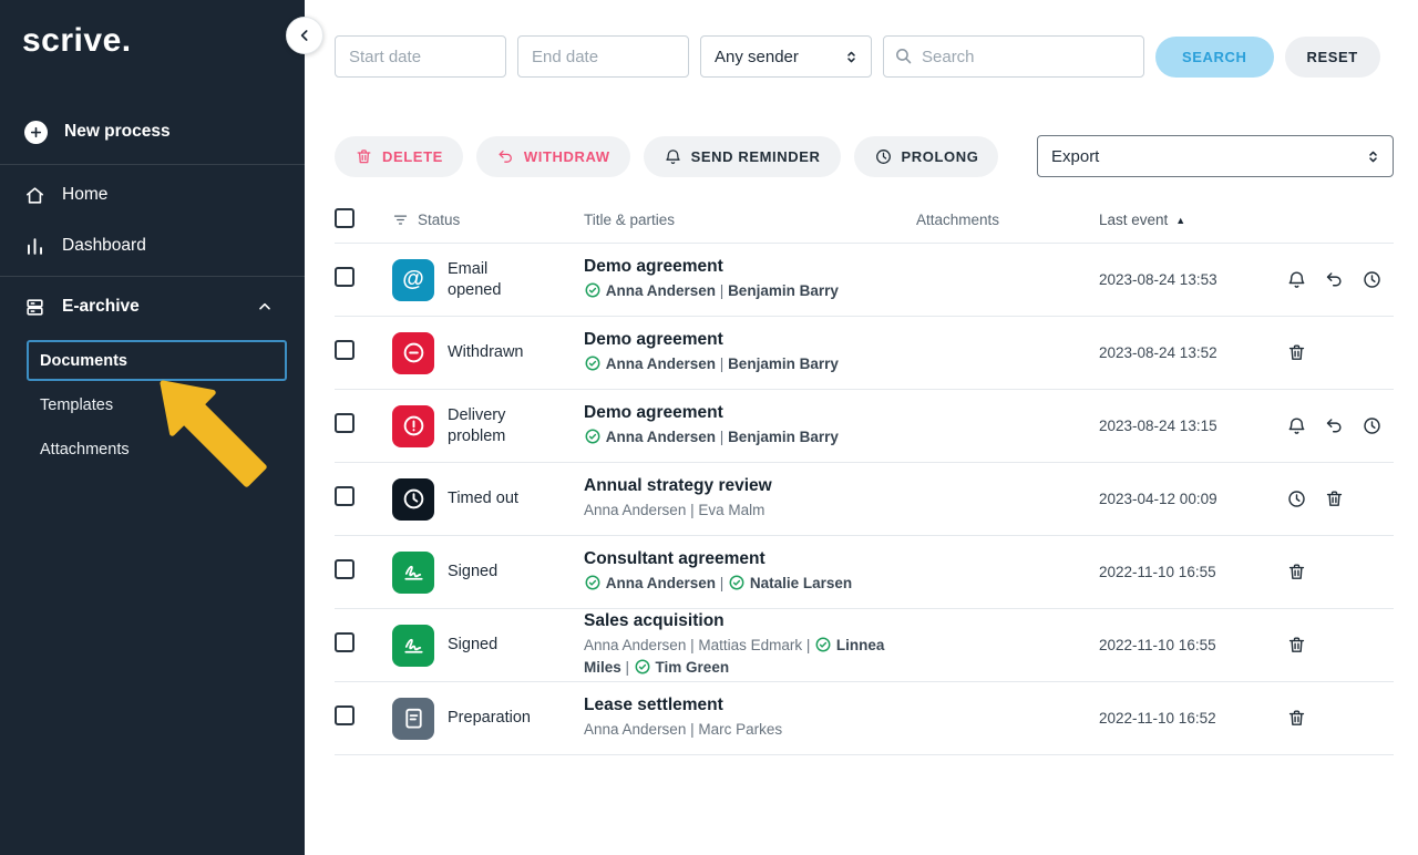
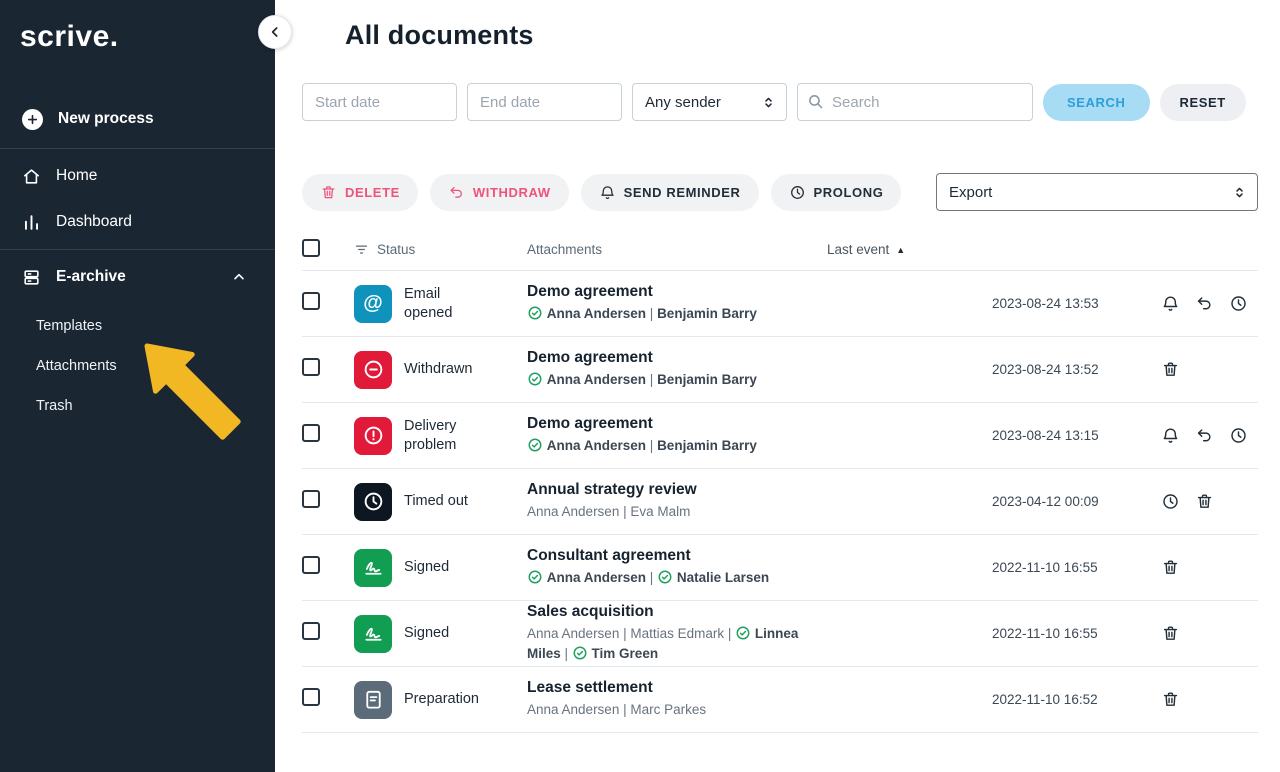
  scrive.
  New process
  Home
  Dashboard
  E-archive
- Documents
  Templates
  Attachments
+ Trash
+ All documents
  Start date
  End date
  Any sender
  Search
  SEARCH
  RESET
  DELETE
  WITHDRAW
  SEND REMINDER
  PROLONG
  Export
  Status
- Title & parties
  Attachments
  Last event
  ▲
  @
  Email opened
  Demo agreement
  Anna Andersen | Benjamin Barry
  2023-08-24 13:53
  Withdrawn
  Demo agreement
  Anna Andersen | Benjamin Barry
  2023-08-24 13:52
  Delivery problem
  Demo agreement
  Anna Andersen | Benjamin Barry
  2023-08-24 13:15
  Timed out
  Annual strategy review
  Anna Andersen | Eva Malm
  2023-04-12 00:09
  Signed
  Consultant agreement
  Anna Andersen | Natalie Larsen
  2022-11-10 16:55
  Signed
  Sales acquisition
  Anna Andersen | Mattias Edmark | Linnea Miles | Tim Green
  2022-11-10 16:55
  Preparation
  Lease settlement
  Anna Andersen | Marc Parkes
  2022-11-10 16:52
